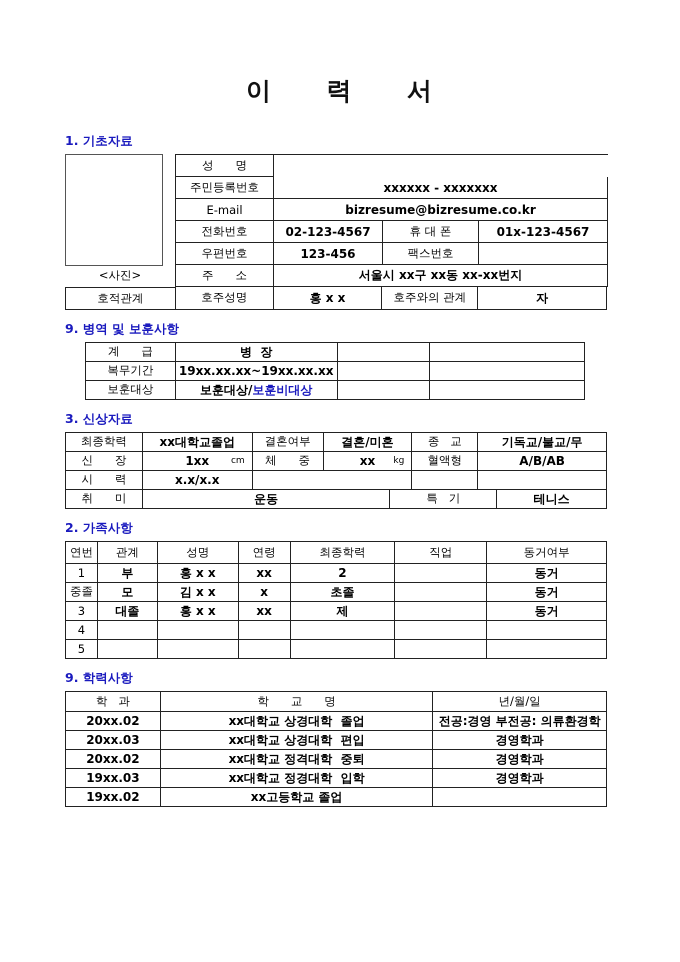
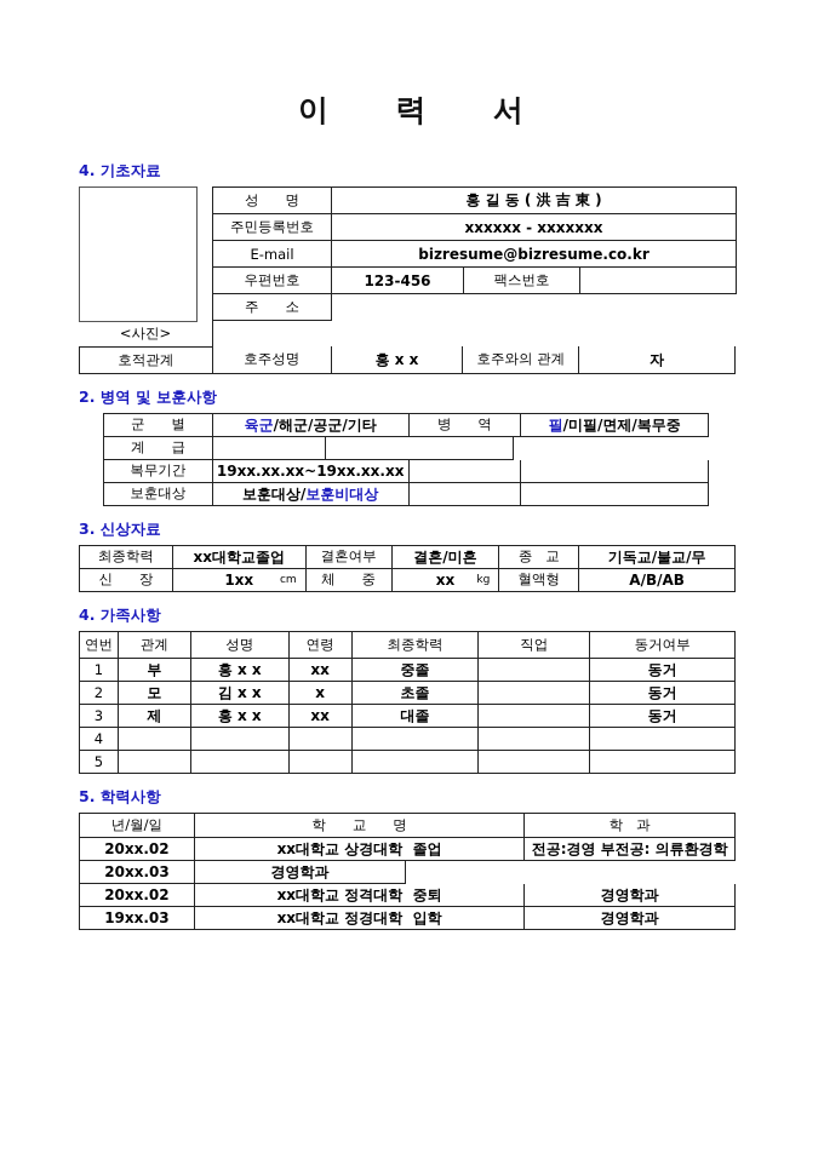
  이 력 서
- 1. 기초자료
+ 4. 기초자료
  <사진>
  성 명
+ 홍 길 동 ( 洪 吉 東 )
  주민등록번호
  xxxxxx - xxxxxxx
  E-mail
  bizresume@bizresume.co.kr
- 전화번호
- 02-123-4567
- 휴 대 폰
- 01x-123-4567
  우편번호
  123-456
  팩스번호
  주 소
- 서울시 xx구 xx동 xx-xx번지
  호적관계
  호주성명
  홍 x x
  호주와의 관계
  자
- 9. 병역 및 보훈사항
+ 2. 병역 및 보훈사항
+ 군 별
+ 육군
+ /해군/공군/기타
+ 병 역
+ 필
+ /미필/면제/복무중
  계 급
- 병 장
  복무기간
  19xx.xx.xx~19xx.xx.xx
  보훈대상
  보훈대상/
  보훈비대상
  3. 신상자료
  최종학력
  xx대학교졸업
  결혼여부
  결혼/미혼
  종 교
  기독교/불교/무
  신 장
  1xx
  cm
  체 중
  xx
  kg
  혈액형
  A/B/AB
- 시 력
- x.x/x.x
- 취 미
- 운동
- 특 기
- 테니스
- 2. 가족사항
+ 4. 가족사항
  연번
  관계
  성명
  연령
  최종학력
  직업
  동거여부
  1
  부
  홍 x x
  xx
- 2
+ 중졸
  동거
- 중졸
+ 2
  모
  김 x x
  x
  초졸
  동거
  3
- 대졸
+ 제
  홍 x x
  xx
- 제
+ 대졸
  동거
  4
  5
- 9. 학력사항
+ 5. 학력사항
- 학 과
+ 년/월/일
  학 교 명
- 년/월/일
+ 학 과
  20xx.02
  xx대학교 상경대학 졸업
  전공:경영 부전공: 의류환경학
  20xx.03
- xx대학교 상경대학 편입
  경영학과
  20xx.02
  xx대학교 정격대학 중퇴
  경영학과
  19xx.03
  xx대학교 정경대학 입학
  경영학과
- 19xx.02
- xx고등학교 졸업
